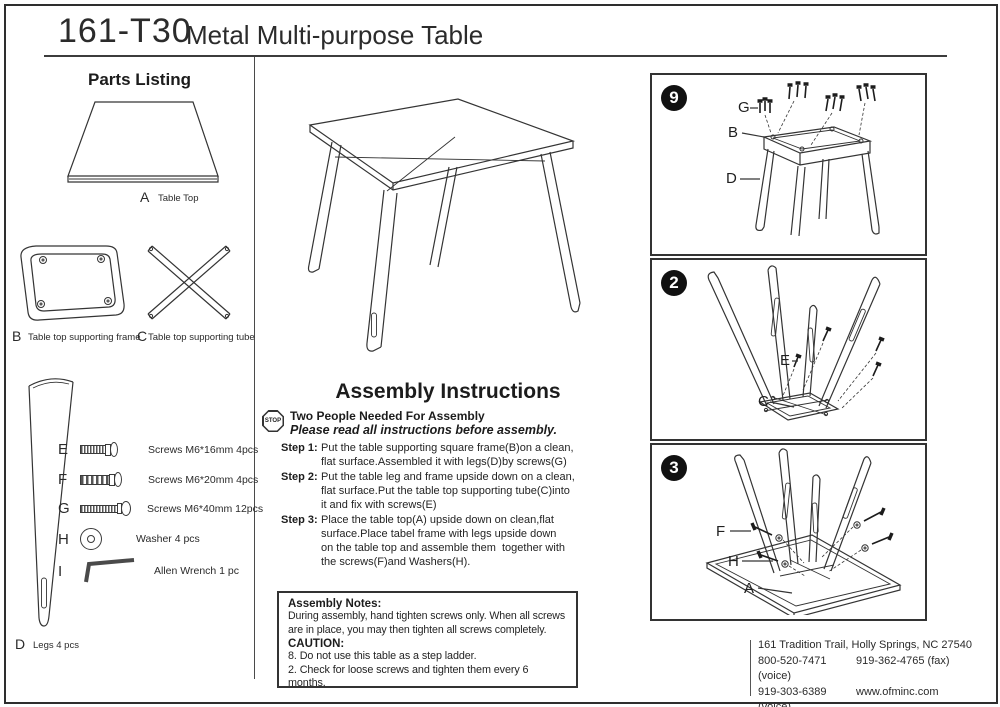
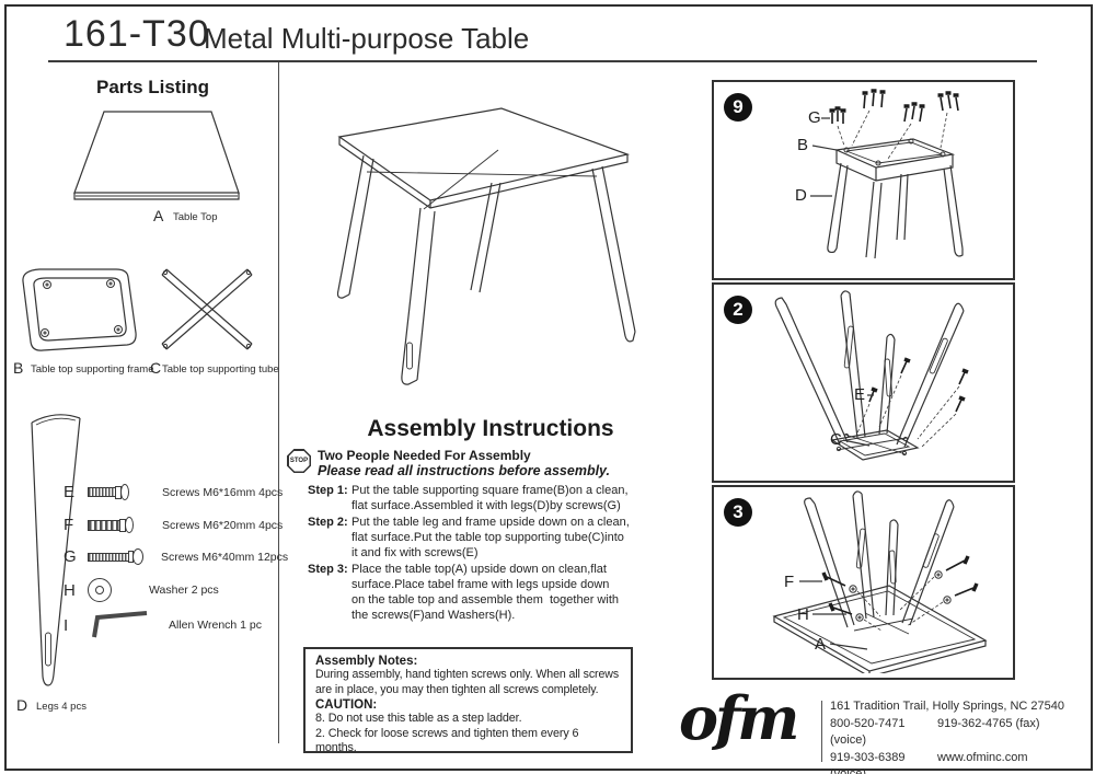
  161-T30
  Metal Multi-purpose Table
  Parts Listing
  A
  Table Top
  B
  Table top supporting frame
  C
  Table top supporting tube
  D
  Legs 4 pcs
  E
  Screws M6*16mm 4pcs
  F
  Screws M6*20mm 4pcs
  G
  Screws M6*40mm 12pcs
  H
- Washer 4 pcs
+ Washer 2 pcs
  I
  Allen Wrench 1 pc
  Assembly Instructions
  Two People Needed For Assembly
  Please read all instructions before assembly.
  Step 1:
  Put the table supporting square frame(B)on a clean,
  flat surface.Assembled it with legs(D)by screws(G)
  Step 2:
  Put the table leg and frame upside down on a clean,
  flat surface.Put the table top supporting tube(C)into
  it and fix with screws(E)
  Step 3:
  Place the table top(A) upside down on clean,flat
  surface.Place tabel frame with legs upside down
  on the table top and assemble them together with
  the screws(F)and Washers(H).
  Assembly Notes:
  During assembly, hand tighten screws only. When all screws
  are in place, you may then tighten all screws completely.
  CAUTION:
  8. Do not use this table as a step ladder.
  2. Check for loose screws and tighten them every 6 months.
  9
  G
  B
  D
  2
  E
  C
  3
  F
  H
  A
+ ofm
  161 Tradition Trail, Holly Springs, NC 27540
  800-520-7471 (voice)
  919-362-4765 (fax)
  www.ofminc.com
